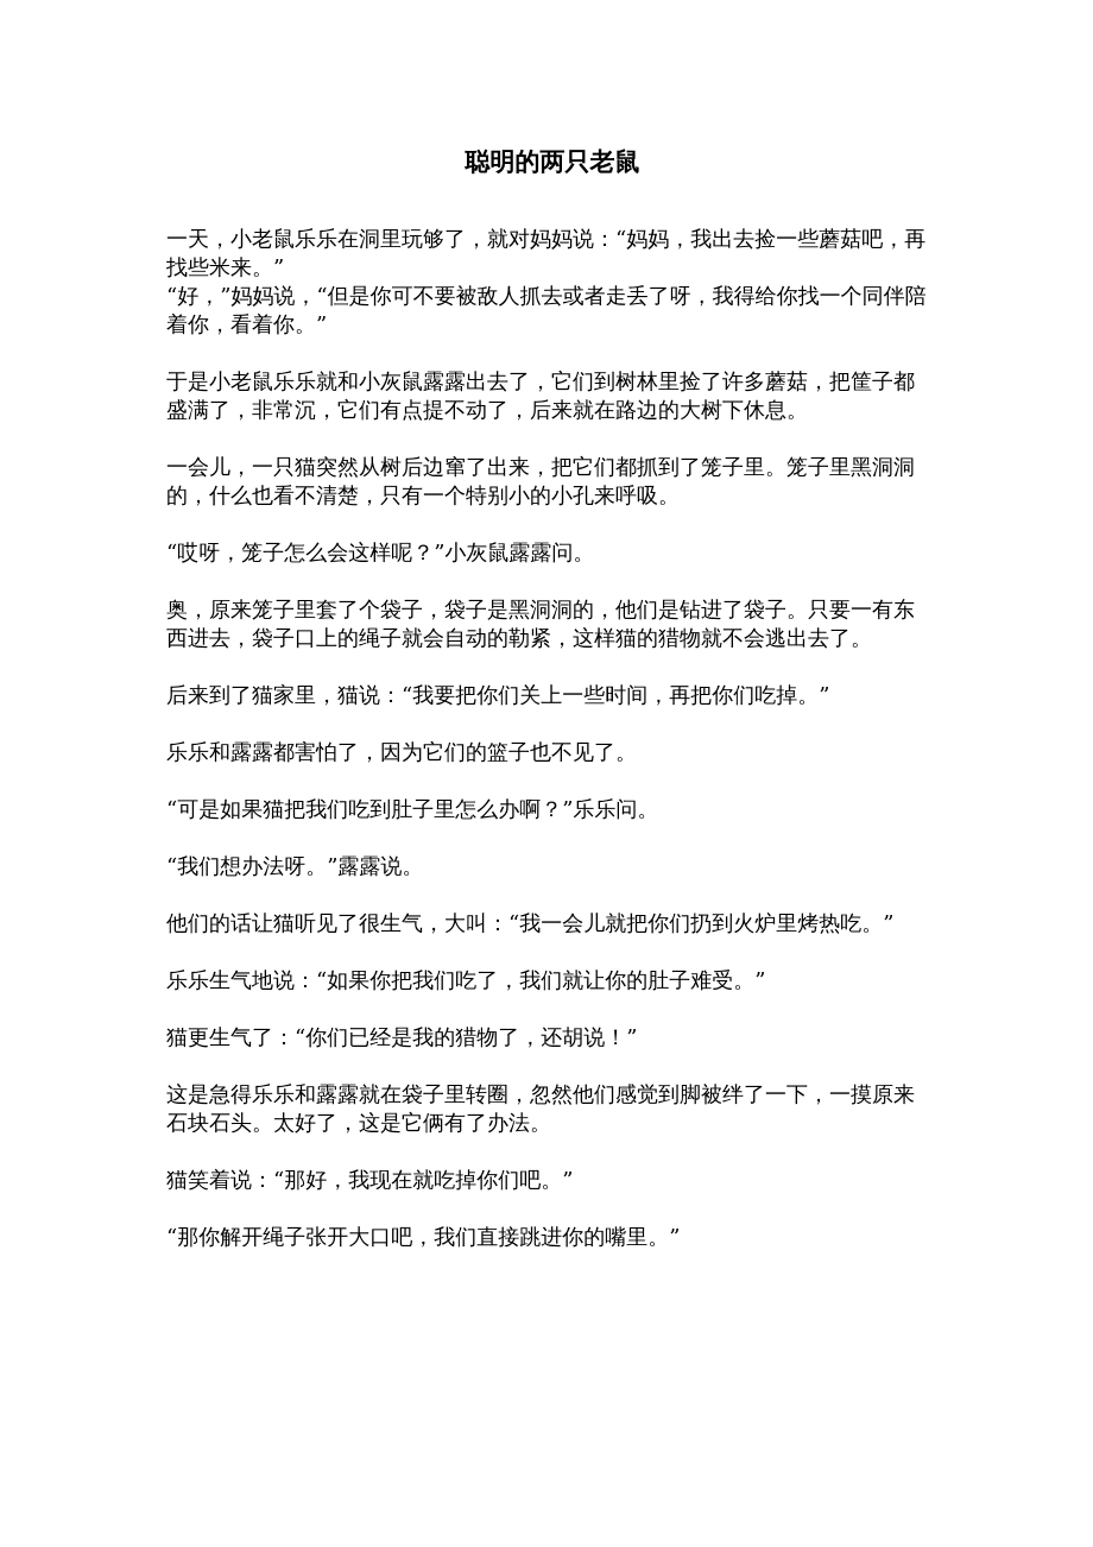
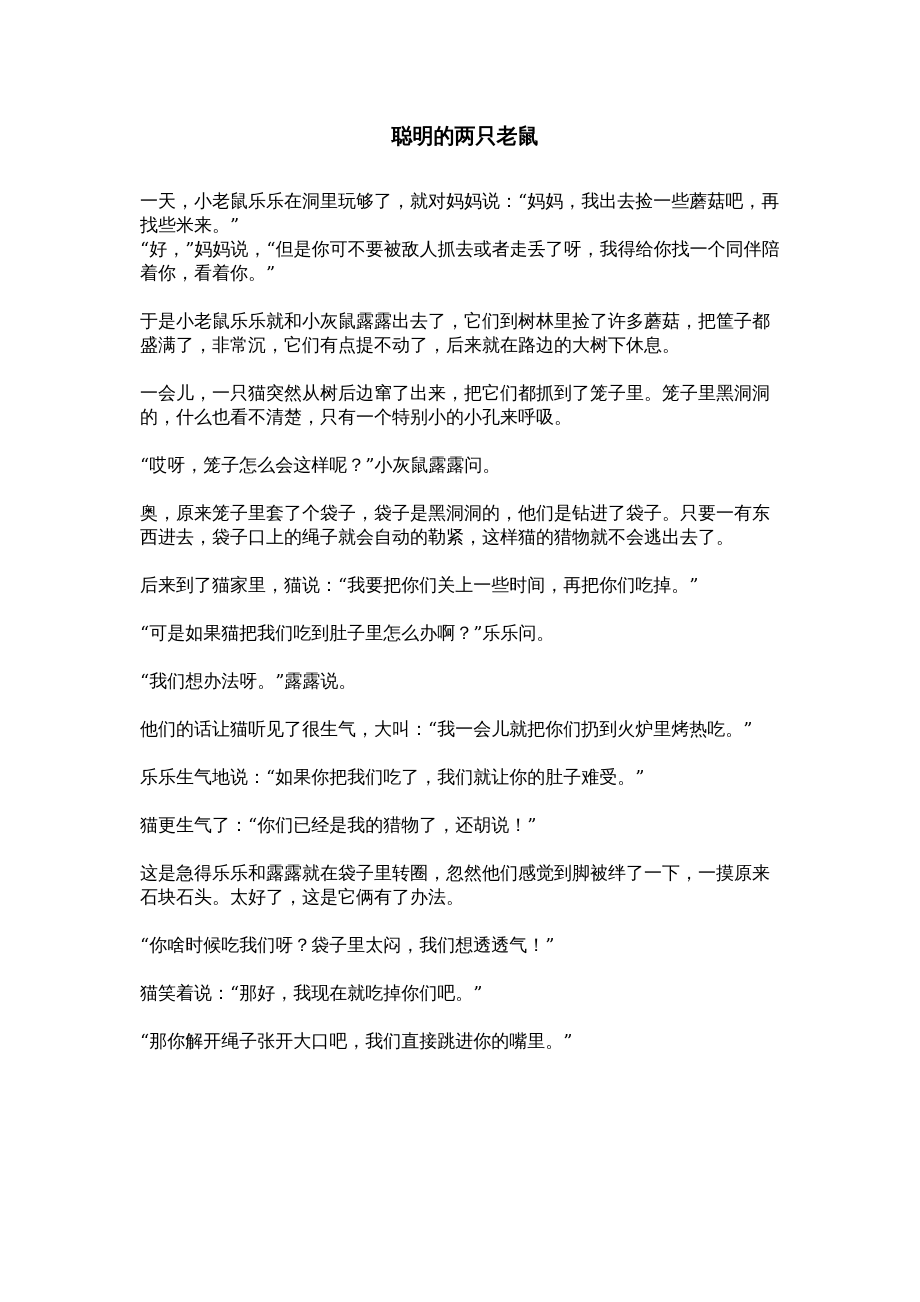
  聪明的两只老鼠
  一天，小老鼠乐乐在洞里玩够了，就对妈妈说：“妈妈，我出去捡一些蘑菇吧，再找些米来。”
  “好，”妈妈说，“但是你可不要被敌人抓去或者走丢了呀，我得给你找一个同伴陪着你，看着你。”
  于是小老鼠乐乐就和小灰鼠露露出去了，它们到树林里捡了许多蘑菇，把筐子都盛满了，非常沉，它们有点提不动了，后来就在路边的大树下休息。
  一会儿，一只猫突然从树后边窜了出来，把它们都抓到了笼子里。笼子里黑洞洞的，什么也看不清楚，只有一个特别小的小孔来呼吸。
  “哎呀，笼子怎么会这样呢？”小灰鼠露露问。
  奥，原来笼子里套了个袋子，袋子是黑洞洞的，他们是钻进了袋子。只要一有东西进去，袋子口上的绳子就会自动的勒紧，这样猫的猎物就不会逃出去了。
  后来到了猫家里，猫说：“我要把你们关上一些时间，再把你们吃掉。”
- 乐乐和露露都害怕了，因为它们的篮子也不见了。
  “可是如果猫把我们吃到肚子里怎么办啊？”乐乐问。
  “我们想办法呀。”露露说。
  他们的话让猫听见了很生气，大叫：“我一会儿就把你们扔到火炉里烤热吃。”
  乐乐生气地说：“如果你把我们吃了，我们就让你的肚子难受。”
  猫更生气了：“你们已经是我的猎物了，还胡说！”
  这是急得乐乐和露露就在袋子里转圈，忽然他们感觉到脚被绊了一下，一摸原来石块石头。太好了，这是它俩有了办法。
+ “你啥时候吃我们呀？袋子里太闷，我们想透透气！”
  猫笑着说：“那好，我现在就吃掉你们吧。”
  “那你解开绳子张开大口吧，我们直接跳进你的嘴里。”
